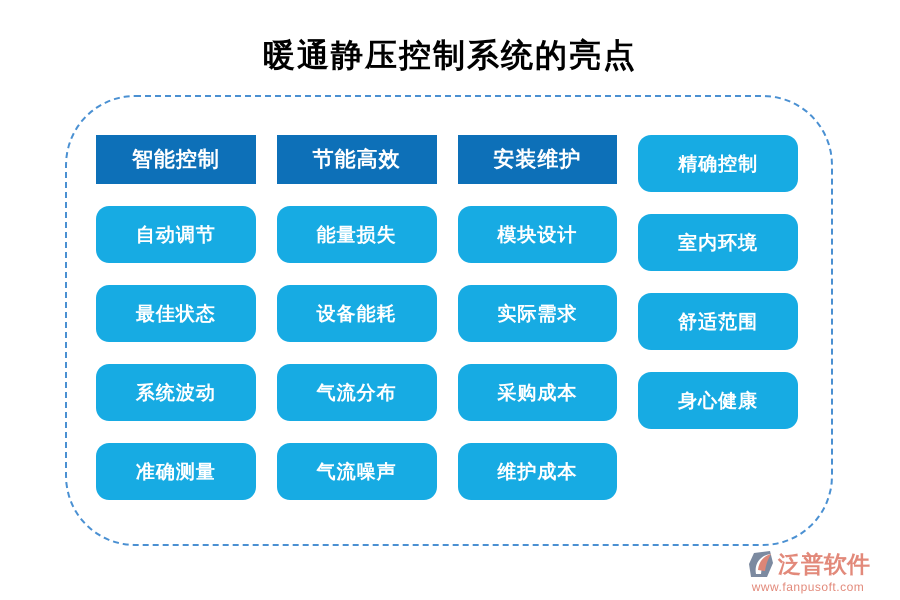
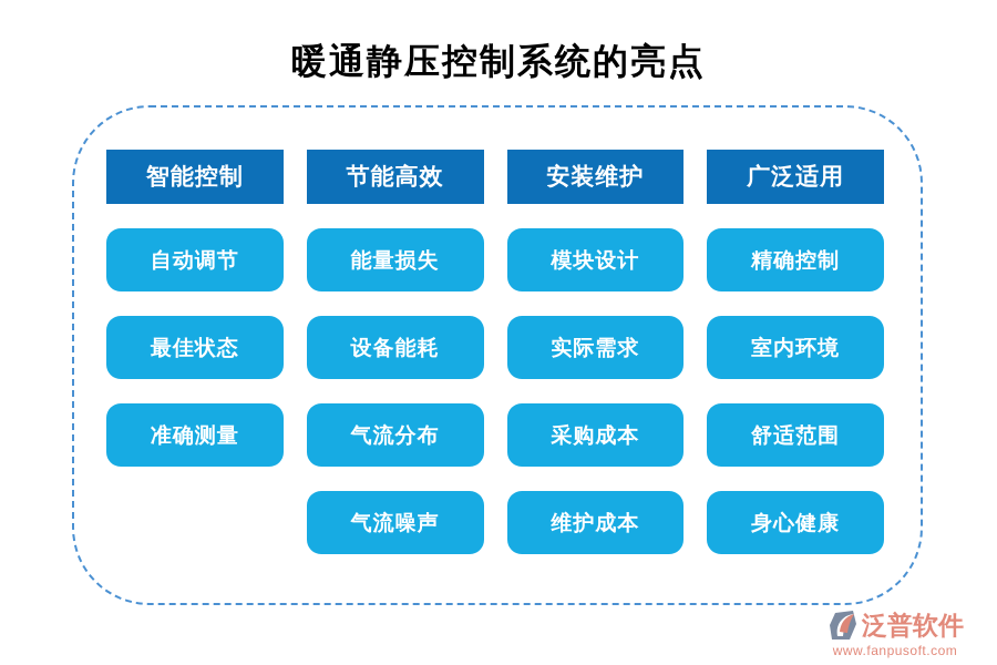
  暖通静压控制系统的亮点
  智能控制
  自动调节
  最佳状态
- 系统波动
  准确测量
  节能高效
  能量损失
  设备能耗
  气流分布
  气流噪声
  安装维护
  模块设计
  实际需求
  采购成本
  维护成本
+ 广泛适用
  精确控制
  室内环境
  舒适范围
  身心健康
  泛普软件
  www.fanpusoft.com
